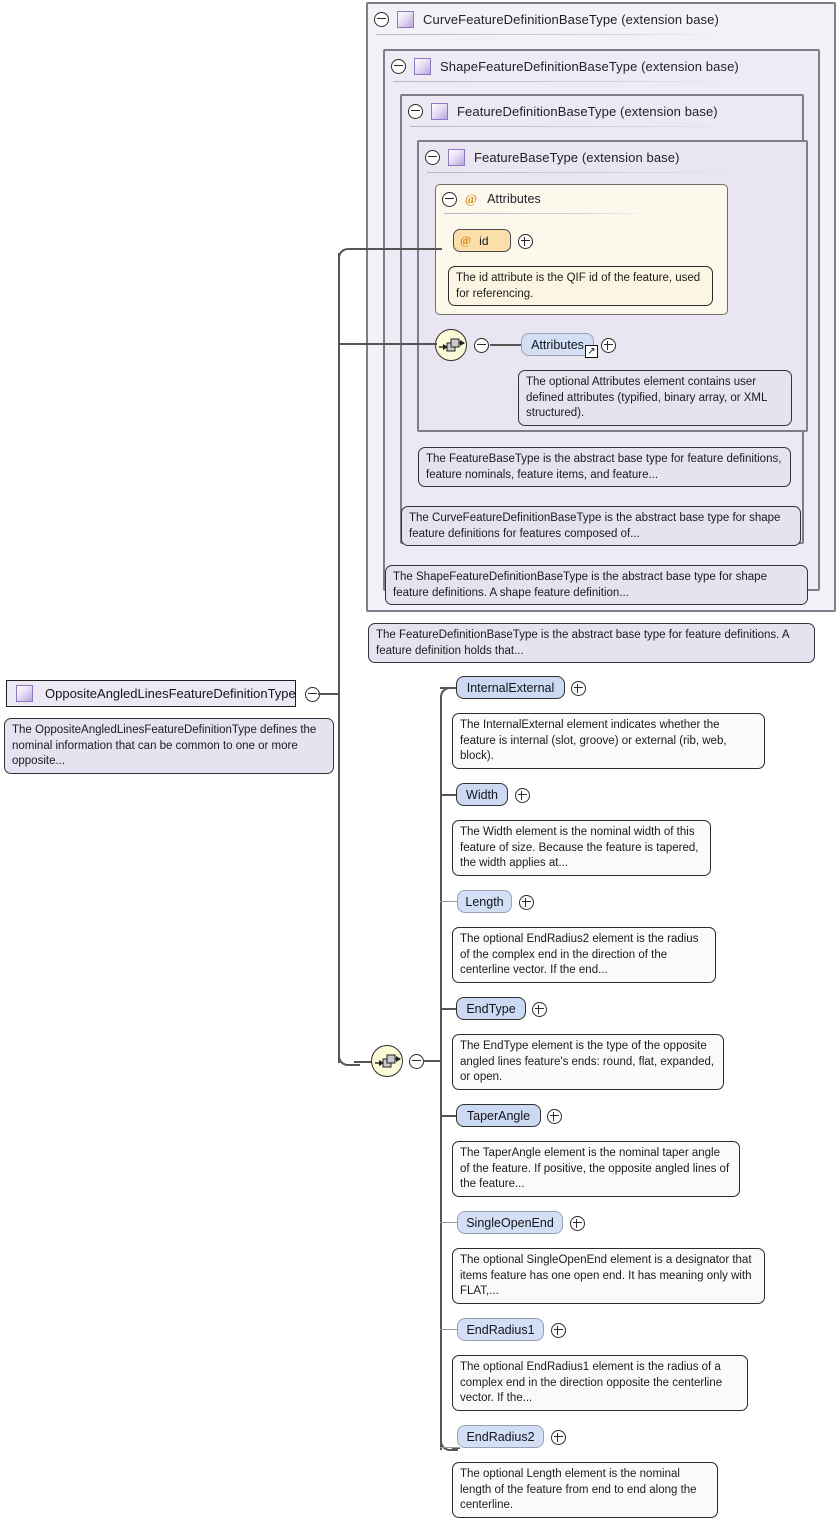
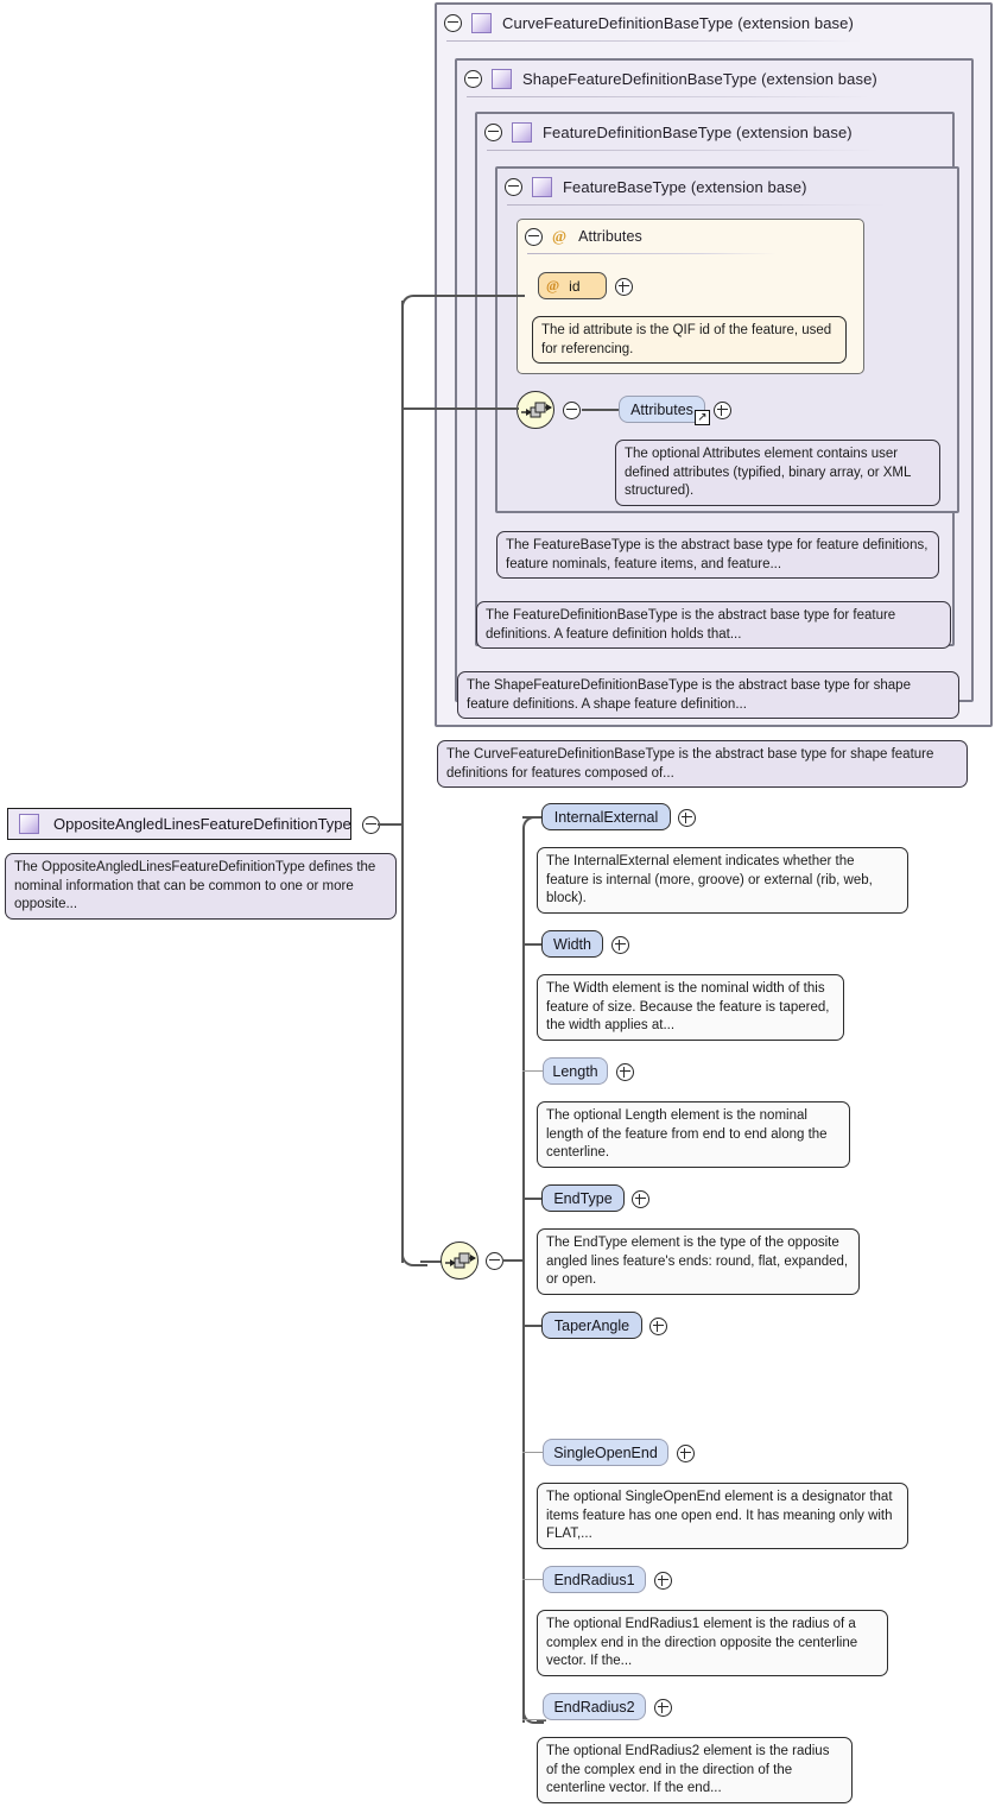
  CurveFeatureDefinitionBaseType (extension base)
  ShapeFeatureDefinitionBaseType (extension base)
  FeatureDefinitionBaseType (extension base)
  FeatureBaseType (extension base)
  @
  Attributes
  @
  id
  The id attribute is the QIF id of the feature, used for referencing.
  Attributes
  ↗
  The optional Attributes element contains user defined attributes (typified, binary array, or XML structured).
  The FeatureBaseType is the abstract base type for feature definitions, feature nominals, feature items, and feature...
- The CurveFeatureDefinitionBaseType is the abstract base type for shape feature definitions for features composed of...
+ The FeatureDefinitionBaseType is the abstract base type for feature definitions. A feature definition holds that...
  The ShapeFeatureDefinitionBaseType is the abstract base type for shape feature definitions. A shape feature definition...
- The FeatureDefinitionBaseType is the abstract base type for feature definitions. A feature definition holds that...
+ The CurveFeatureDefinitionBaseType is the abstract base type for shape feature definitions for features composed of...
  OppositeAngledLinesFeatureDefinitionType
  The OppositeAngledLinesFeatureDefinitionType defines the nominal information that can be common to one or more opposite...
  InternalExternal
- The InternalExternal element indicates whether the feature is internal (slot, groove) or external (rib, web, block).
+ The InternalExternal element indicates whether the feature is internal (more, groove) or external (rib, web, block).
  Width
  The Width element is the nominal width of this feature of size. Because the feature is tapered, the width applies at...
  Length
- The optional EndRadius2 element is the radius of the complex end in the direction of the centerline vector. If the end...
+ The optional Length element is the nominal length of the feature from end to end along the centerline.
  EndType
  The EndType element is the type of the opposite angled lines feature's ends: round, flat, expanded, or open.
  TaperAngle
- The TaperAngle element is the nominal taper angle of the feature. If positive, the opposite angled lines of the feature...
  SingleOpenEnd
  The optional SingleOpenEnd element is a designator that items feature has one open end. It has meaning only with FLAT,...
  EndRadius1
  The optional EndRadius1 element is the radius of a complex end in the direction opposite the centerline vector. If the...
  EndRadius2
- The optional Length element is the nominal length of the feature from end to end along the centerline.
+ The optional EndRadius2 element is the radius of the complex end in the direction of the centerline vector. If the end...
